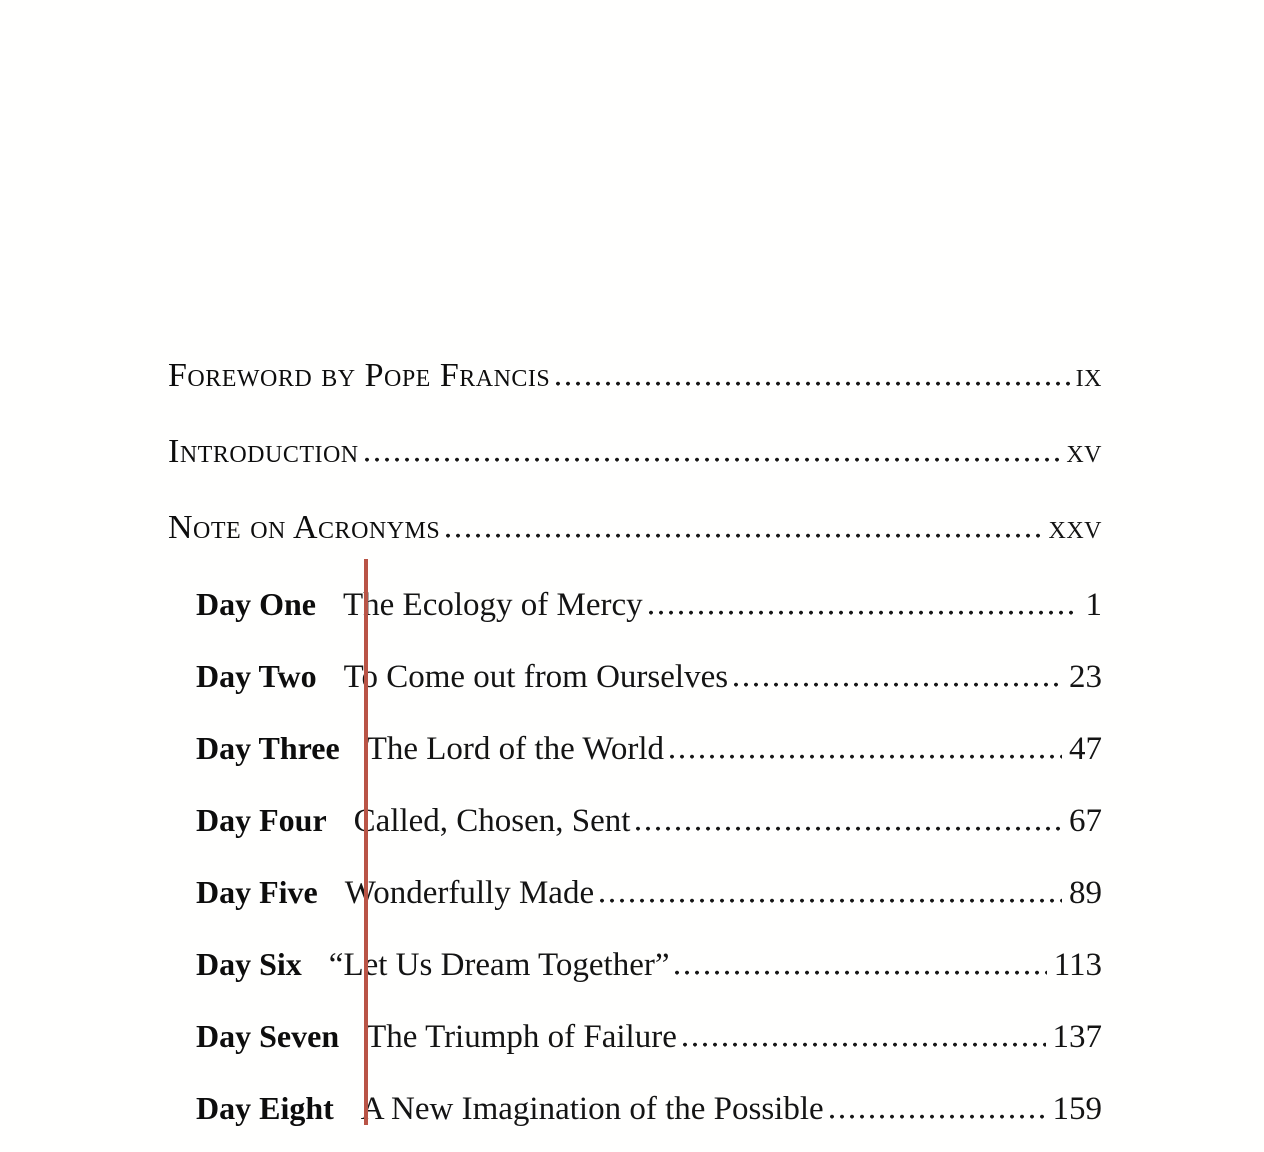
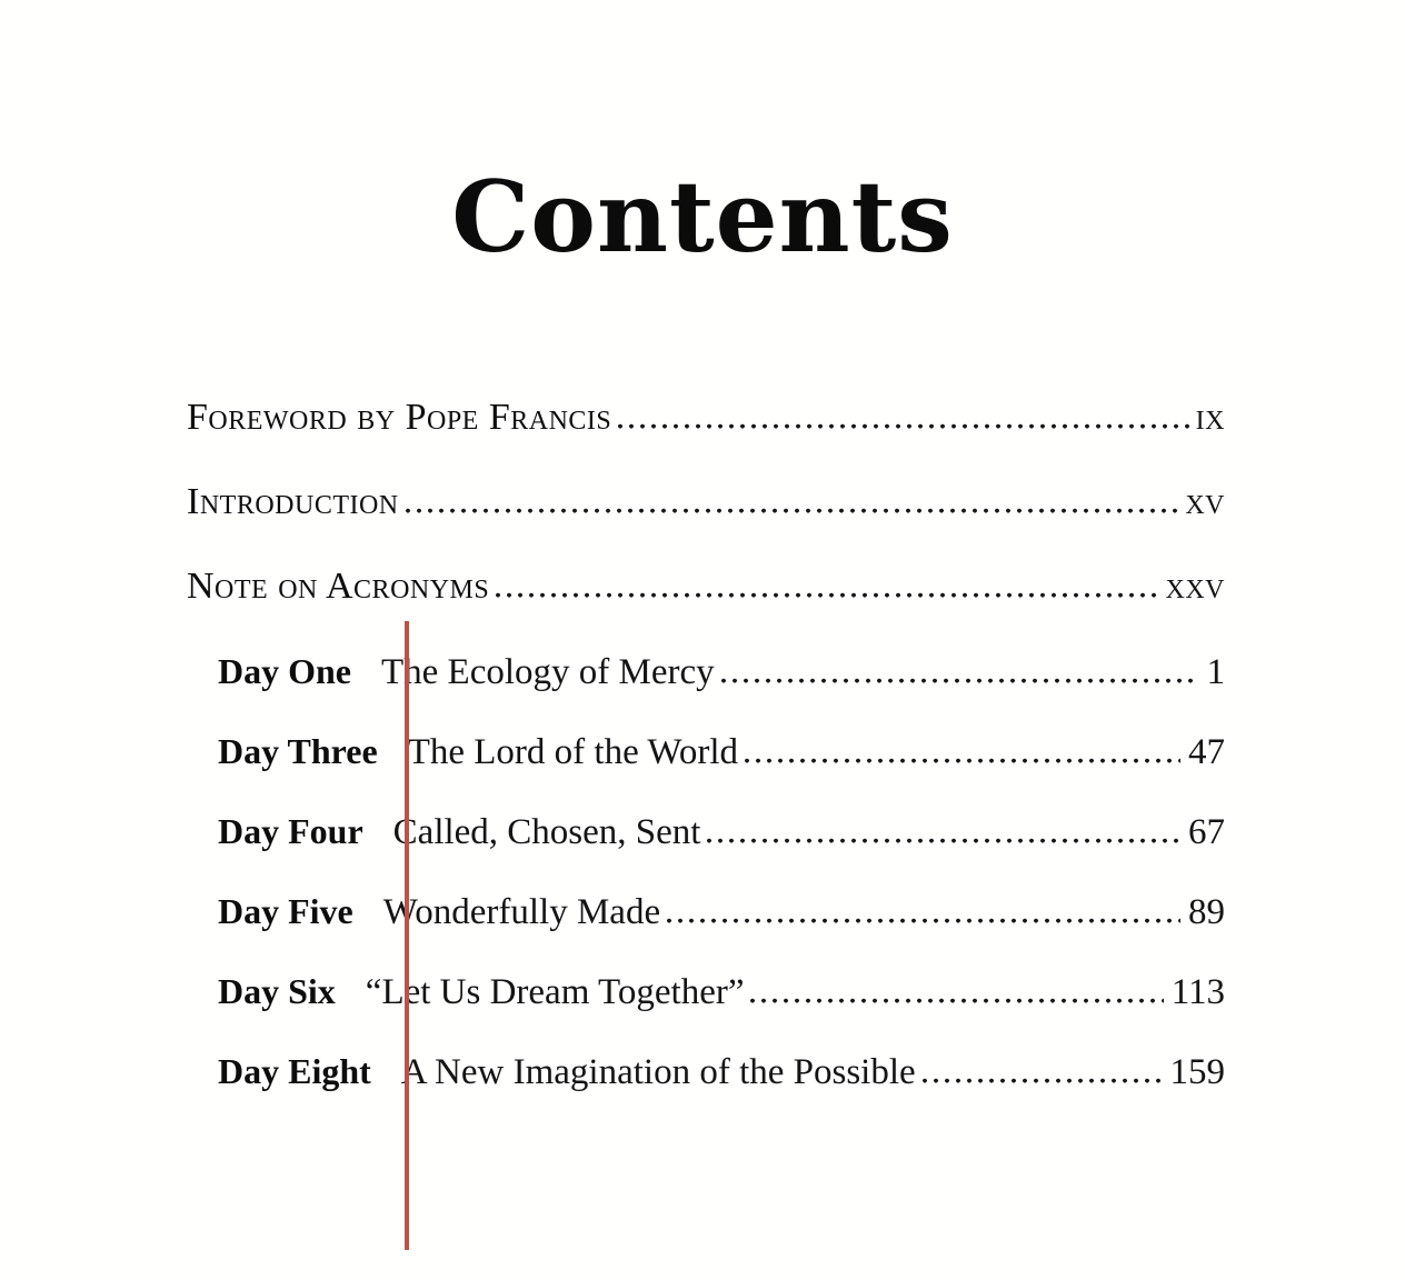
+ Contents
  Foreword by Pope Francis
  ix
  Introduction
  xv
  Note on Acronyms
  xxv
  Day One
  The Ecology of Mercy
  1
- Day Two
- To Come out from Ourselves
- 23
  Day Three
  The Lord of the World
  47
  Day Four
  alled, Chosen, Sent
  67
  Day Five
  Wonderfully Made
  89
  Day Six
  “Let Us Dream Together”
  113
- Day Seven
- The Triumph of Failure
- 137
  Day Eight
  A New Imagination of the Possible
  159
